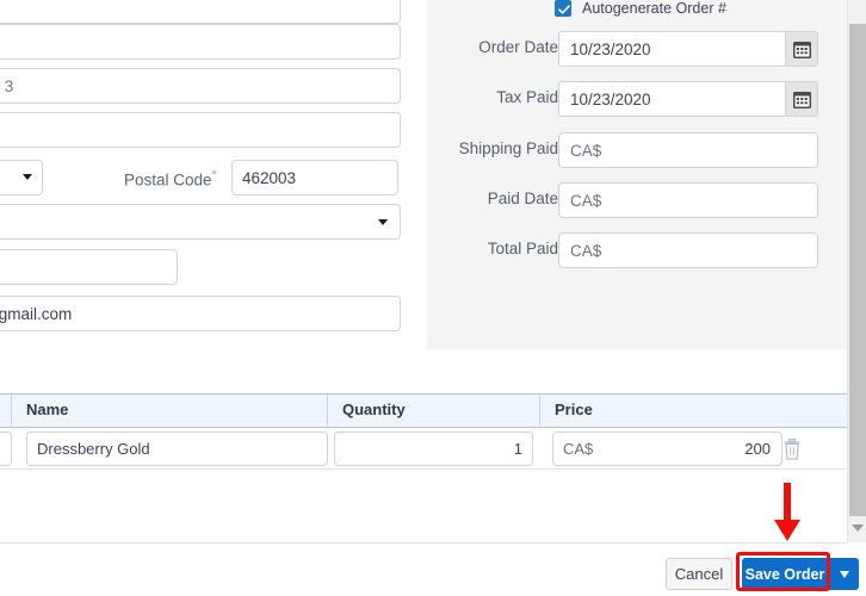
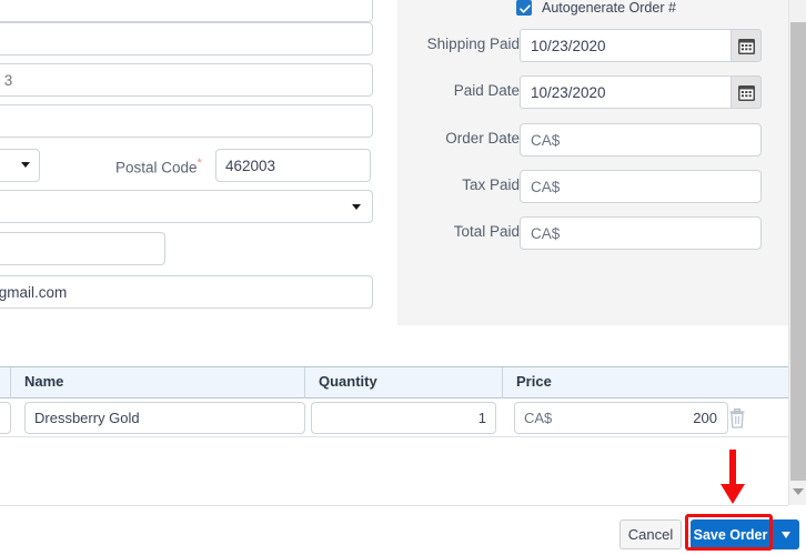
  Postal Code*
  462003
  gmail.com
  Autogenerate Order #
- Order Date
+ Shipping Paid
  10/23/2020
- Tax Paid
+ Paid Date
  10/23/2020
- Shipping Paid
+ Order Date
  CA$
- Paid Date
+ Tax Paid
  CA$
  Total Paid
  CA$
  Name
  Quantity
  Price
  Dressberry Gold
  1
  CA$
  200
  Cancel
  Save Order
